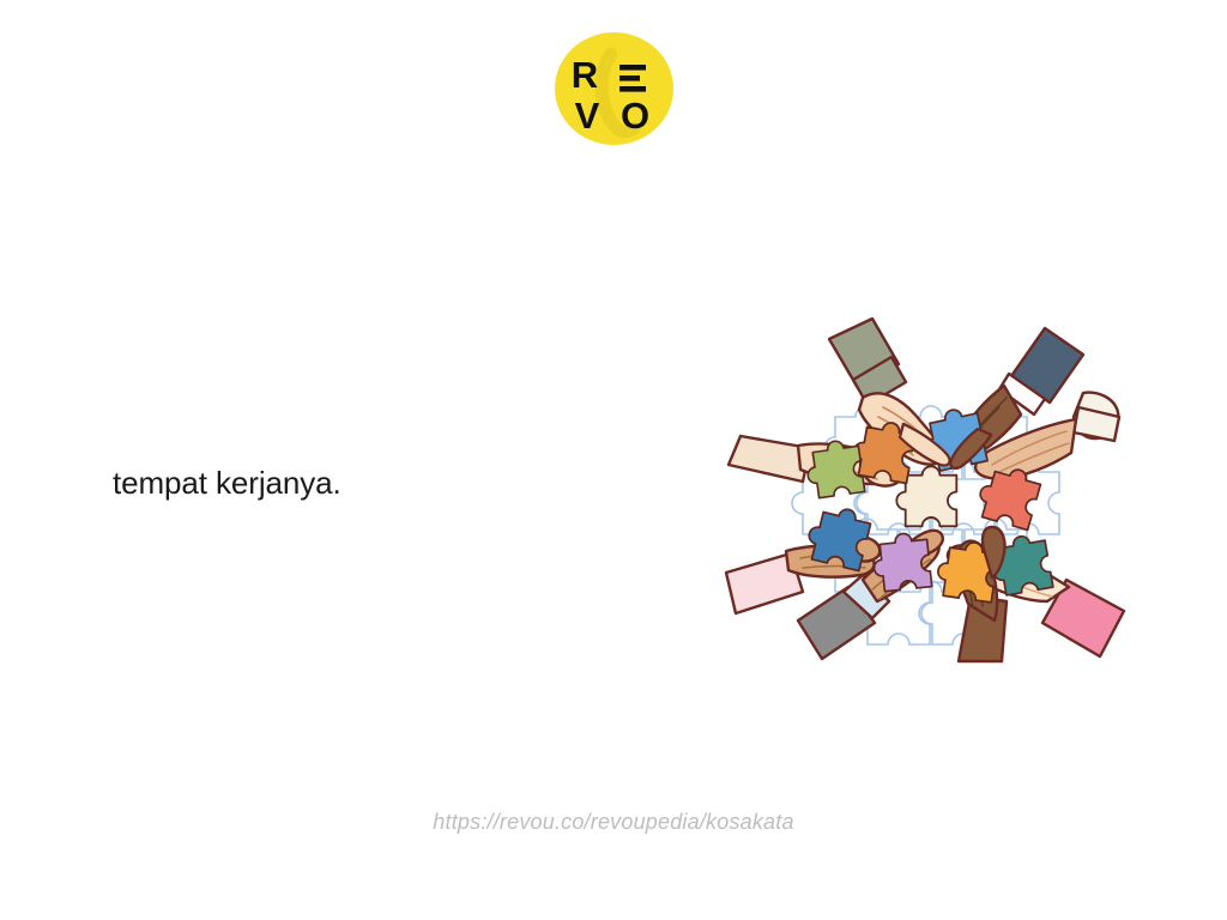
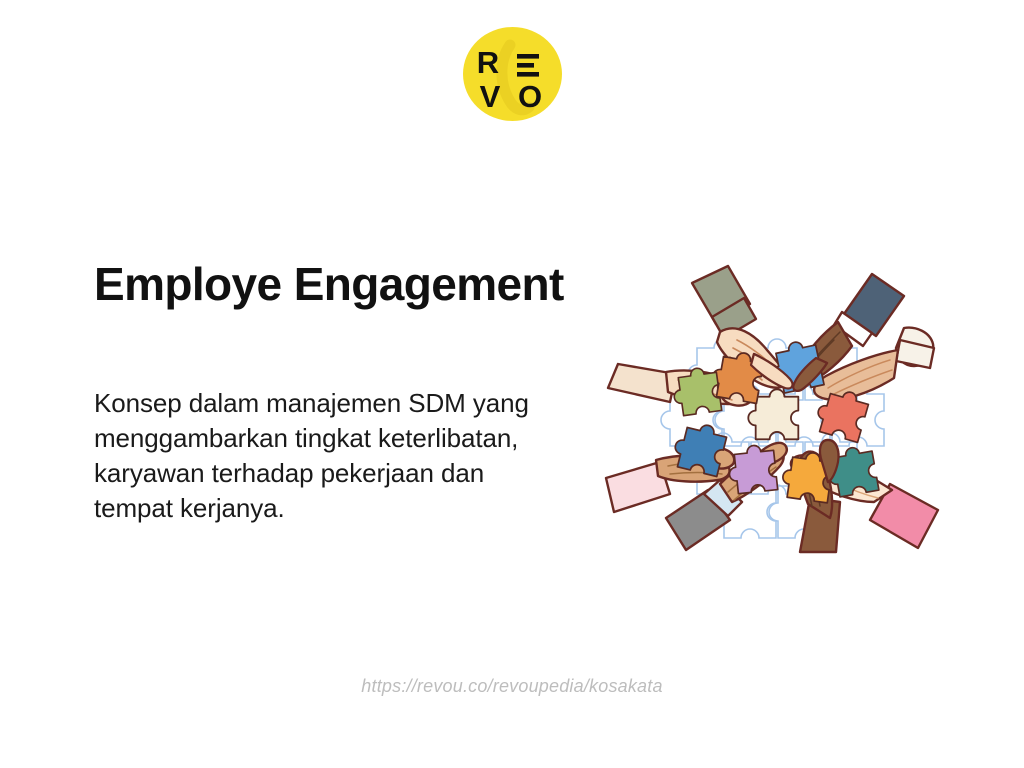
  R
  V
  O
+ Employe Engagement
+ Konsep dalam manajemen SDM yang
+ menggambarkan tingkat keterlibatan,
+ karyawan terhadap pekerjaan dan
  tempat kerjanya.
  https://revou.co/revoupedia/kosakata
